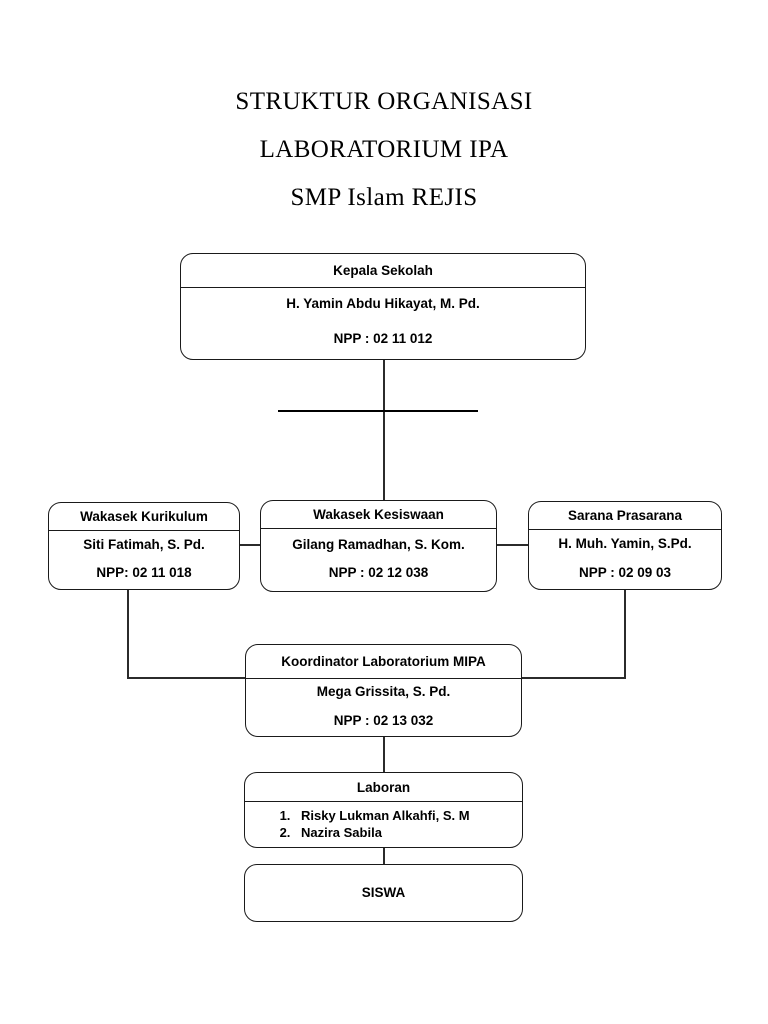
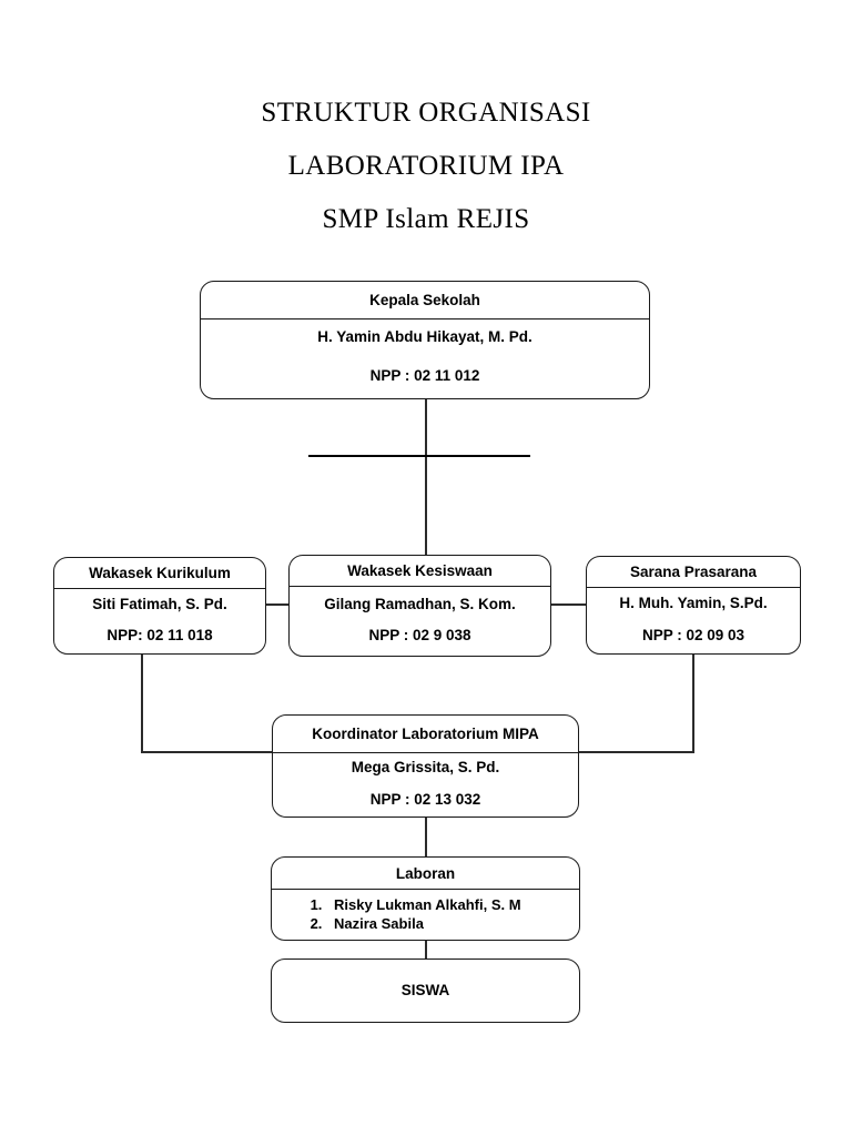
  STRUKTUR ORGANISASI
  LABORATORIUM IPA
  SMP Islam REJIS
  Kepala Sekolah
  H. Yamin Abdu Hikayat, M. Pd.
  NPP : 02 11 012
  Wakasek Kurikulum
  Siti Fatimah, S. Pd.
  NPP: 02 11 018
  Wakasek Kesiswaan
  Gilang Ramadhan, S. Kom.
- NPP : 02 12 038
+ NPP : 02 9 038
  Sarana Prasarana
  H. Muh. Yamin, S.Pd.
  NPP : 02 09 03
  Koordinator Laboratorium MIPA
  Mega Grissita, S. Pd.
  NPP : 02 13 032
  Laboran
  1.
  Risky Lukman Alkahfi, S. M
  2.
  Nazira Sabila
  SISWA
